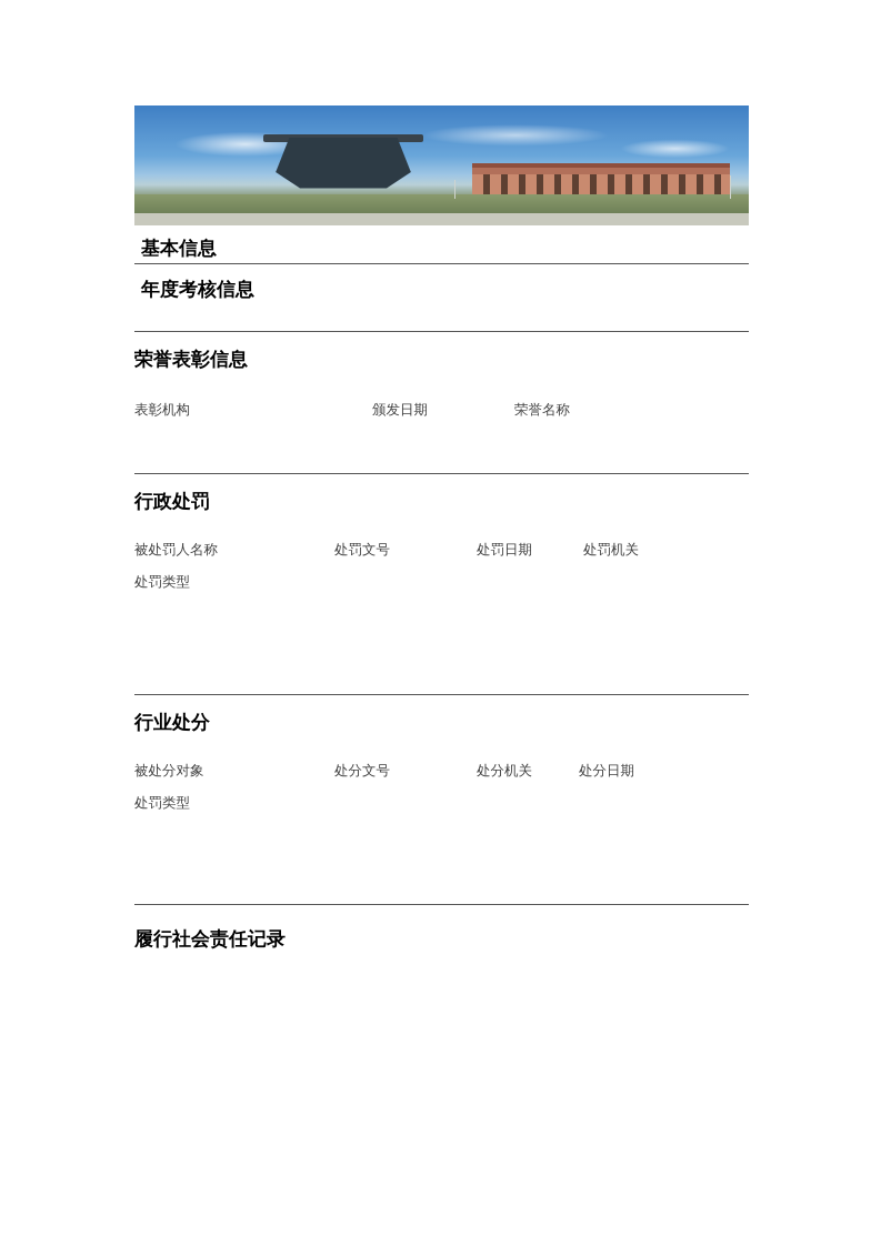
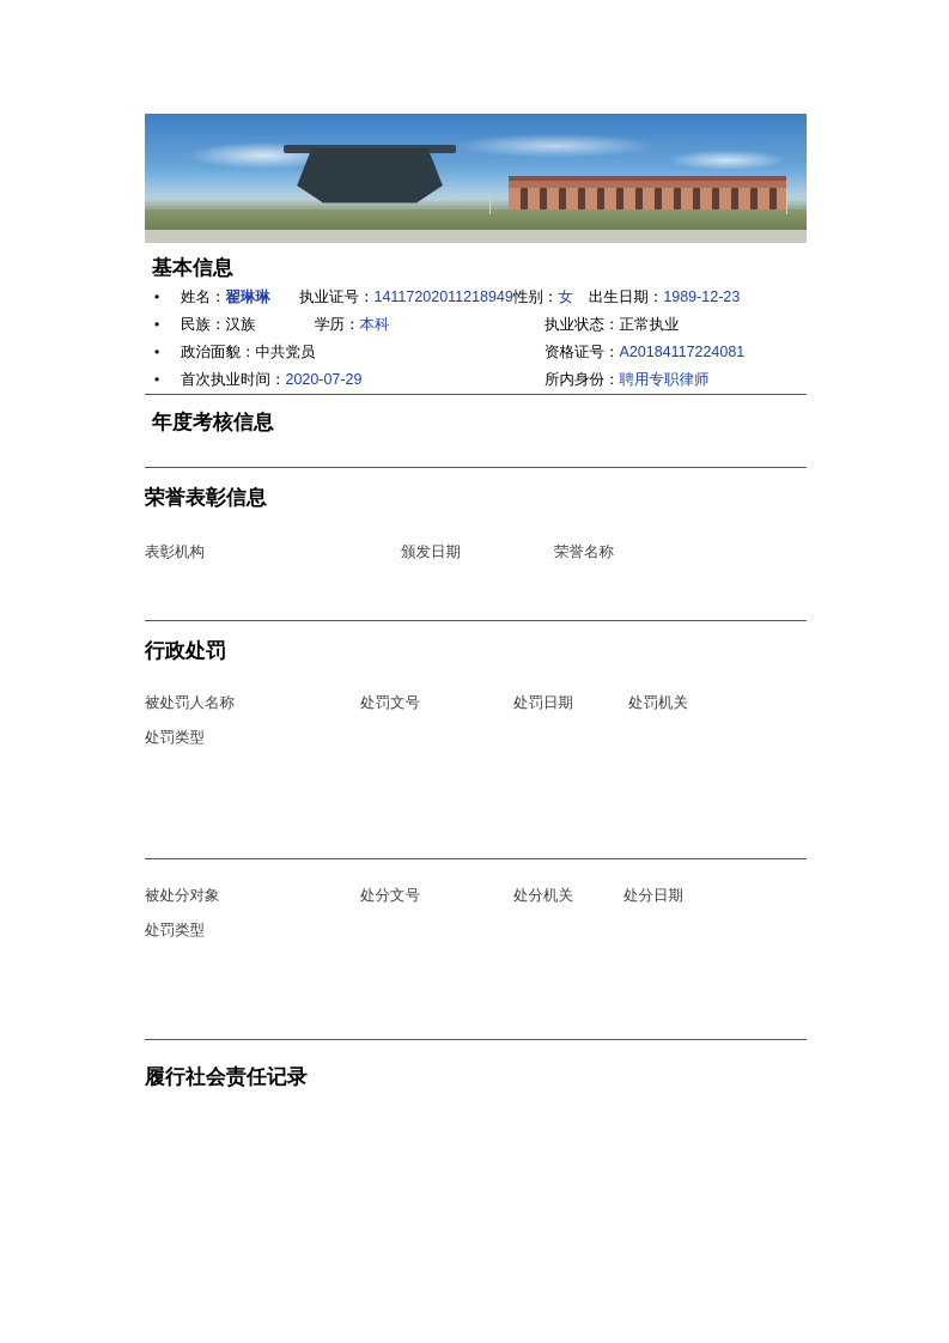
  基本信息
+ 姓名：翟琳琳 执业证号：14117202011218949性别：女 出生日期：1989-12-23
+ 民族：汉族 学历：本科 执业状态：正常执业
+ 政治面貌：中共党员 资格证号：A20184117224081
+ 首次执业时间：2020-07-29 所内身份：聘用专职律师
  年度考核信息
  荣誉表彰信息
  表彰机构	颁发日期	荣誉名称
  行政处罚
  被处罚人名称	处罚文号	处罚日期	处罚机关
  处罚类型
- 行业处分
  被处分对象	处分文号	处分机关	处分日期
  处罚类型
  履行社会责任记录
